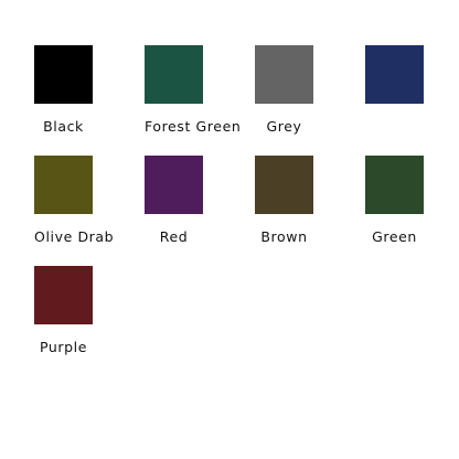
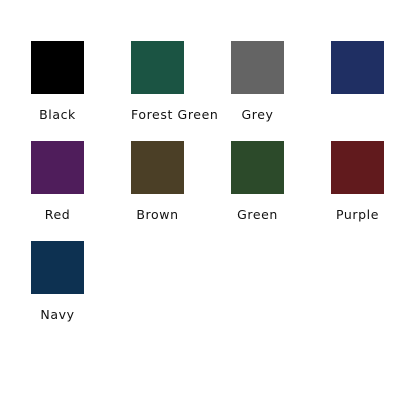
  Black
  Forest Green
  Grey
- Olive Drab
  Red
  Brown
  Green
  Purple
+ Navy
